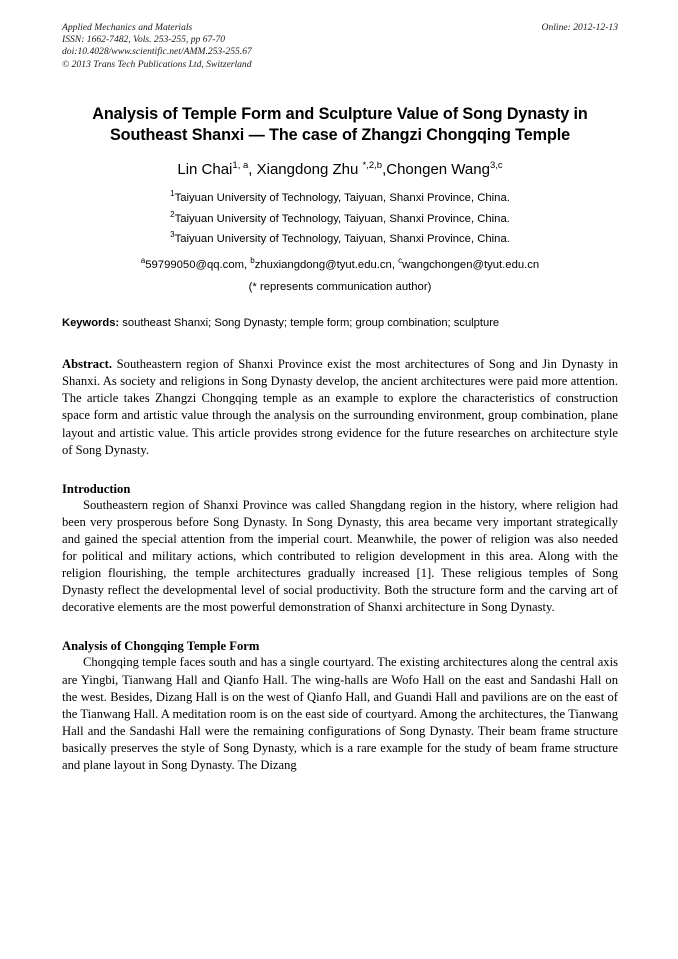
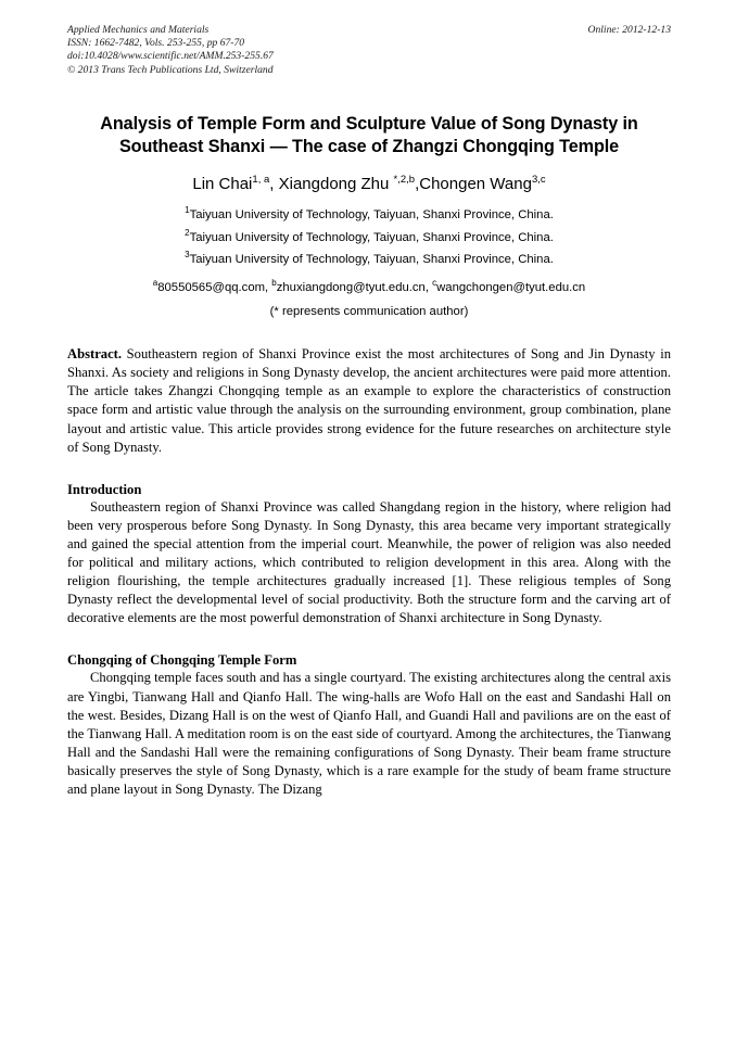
  Applied Mechanics and Materials
  ISSN: 1662-7482, Vols. 253-255, pp 67-70
  doi:10.4028/www.scientific.net/AMM.253-255.67
  © 2013 Trans Tech Publications Ltd, Switzerland
  Online: 2012-12-13
  Analysis of Temple Form and Sculpture Value of Song Dynasty in Southeast Shanxi — The case of Zhangzi Chongqing Temple
  Lin Chai1, a, Xiangdong Zhu *,2,b,Chongen Wang3,c
  1Taiyuan University of Technology, Taiyuan, Shanxi Province, China.
  2Taiyuan University of Technology, Taiyuan, Shanxi Province, China.
  3Taiyuan University of Technology, Taiyuan, Shanxi Province, China.
- a59799050@qq.com, bzhuxiangdong@tyut.edu.cn, cwangchongen@tyut.edu.cn
+ a80550565@qq.com, bzhuxiangdong@tyut.edu.cn, cwangchongen@tyut.edu.cn
  (* represents communication author)
- Keywords: southeast Shanxi; Song Dynasty; temple form; group combination; sculpture
  Abstract. Southeastern region of Shanxi Province exist the most architectures of Song and Jin Dynasty in Shanxi. As society and religions in Song Dynasty develop, the ancient architectures were paid more attention. The article takes Zhangzi Chongqing temple as an example to explore the characteristics of construction space form and artistic value through the analysis on the surrounding environment, group combination, plane layout and artistic value. This article provides strong evidence for the future researches on architecture style of Song Dynasty.
  Introduction
  Southeastern region of Shanxi Province was called Shangdang region in the history, where religion had been very prosperous before Song Dynasty. In Song Dynasty, this area became very important strategically and gained the special attention from the imperial court. Meanwhile, the power of religion was also needed for political and military actions, which contributed to religion development in this area. Along with the religion flourishing, the temple architectures gradually increased [1]. These religious temples of Song Dynasty reflect the developmental level of social productivity. Both the structure form and the carving art of decorative elements are the most powerful demonstration of Shanxi architecture in Song Dynasty.
- Analysis of Chongqing Temple Form
+ Chongqing of Chongqing Temple Form
  Chongqing temple faces south and has a single courtyard. The existing architectures along the central axis are Yingbi, Tianwang Hall and Qianfo Hall. The wing-halls are Wofo Hall on the east and Sandashi Hall on the west. Besides, Dizang Hall is on the west of Qianfo Hall, and Guandi Hall and pavilions are on the east of the Tianwang Hall. A meditation room is on the east side of courtyard. Among the architectures, the Tianwang Hall and the Sandashi Hall were the remaining configurations of Song Dynasty. Their beam frame structure basically preserves the style of Song Dynasty, which is a rare example for the study of beam frame structure and plane layout in Song Dynasty. The Dizang
